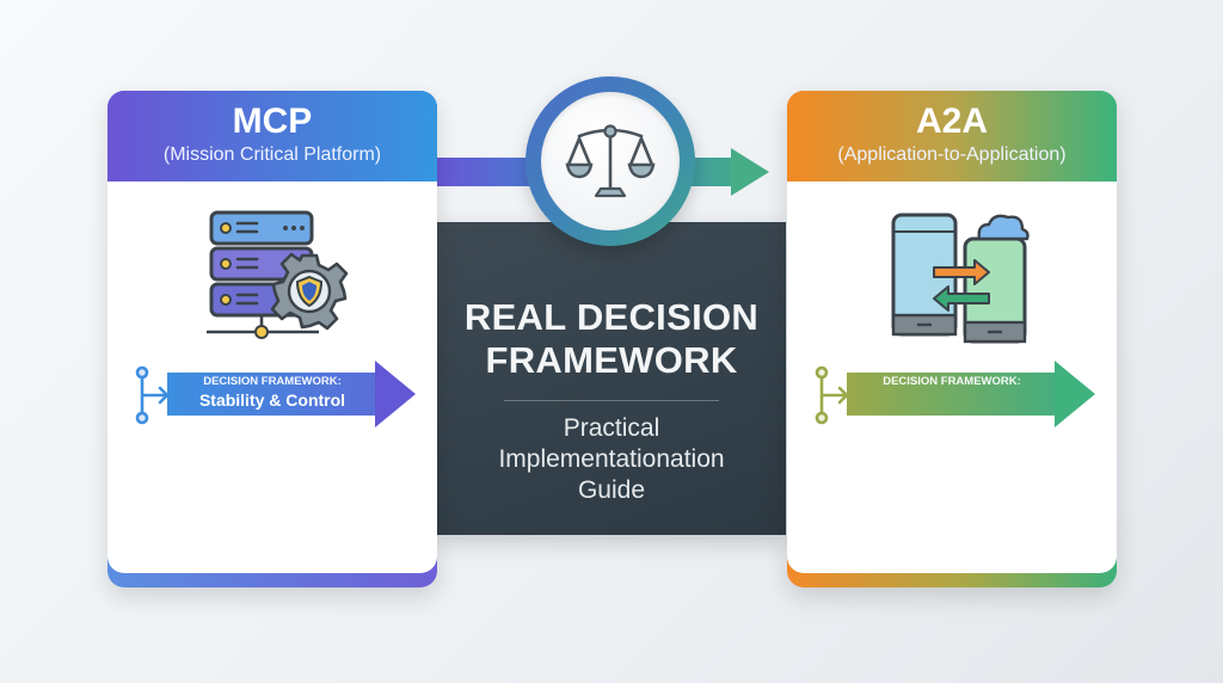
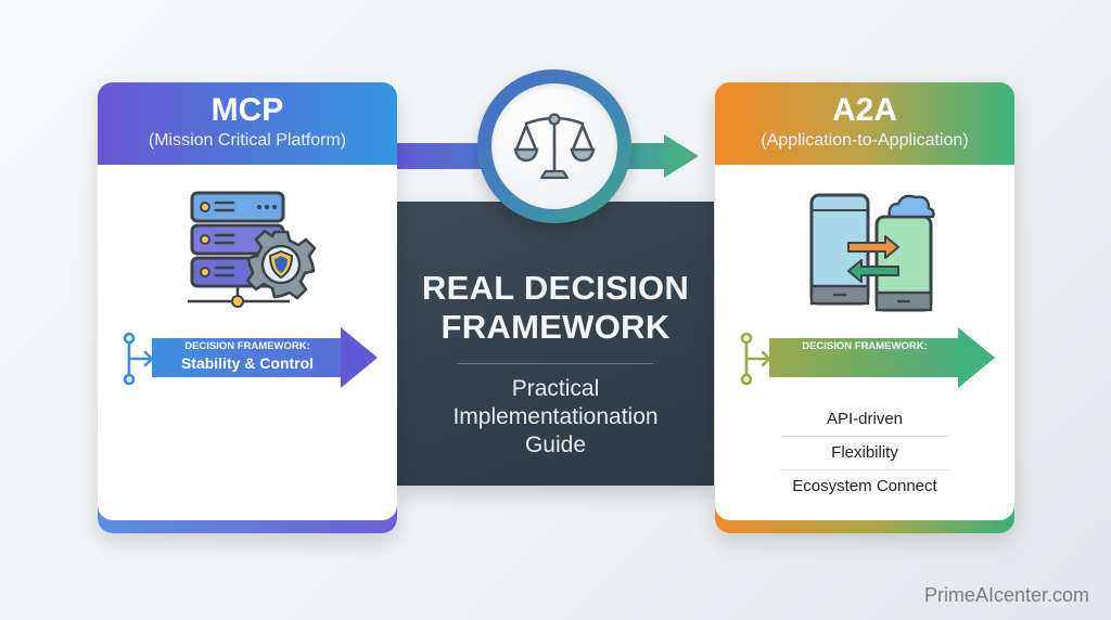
  REAL DECISION
  FRAMEWORK
  Practical
  Implementationation
  Guide
  MCP
  (Mission Critical Platform)
  DECISION FRAMEWORK:
  Stability & Control
  A2A
  (Application-to-Application)
  DECISION FRAMEWORK:
+ API-driven
+ Flexibility
+ Ecosystem Connect
+ PrimeAIcenter.com
